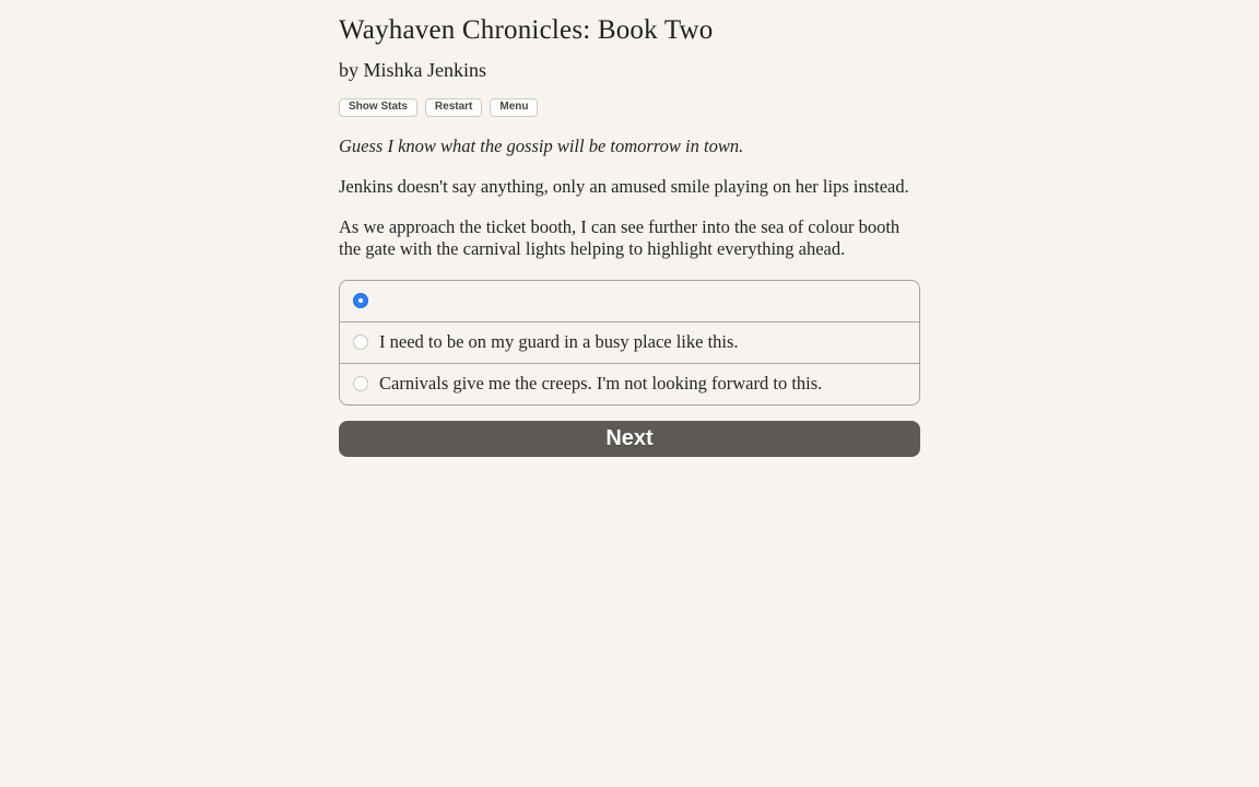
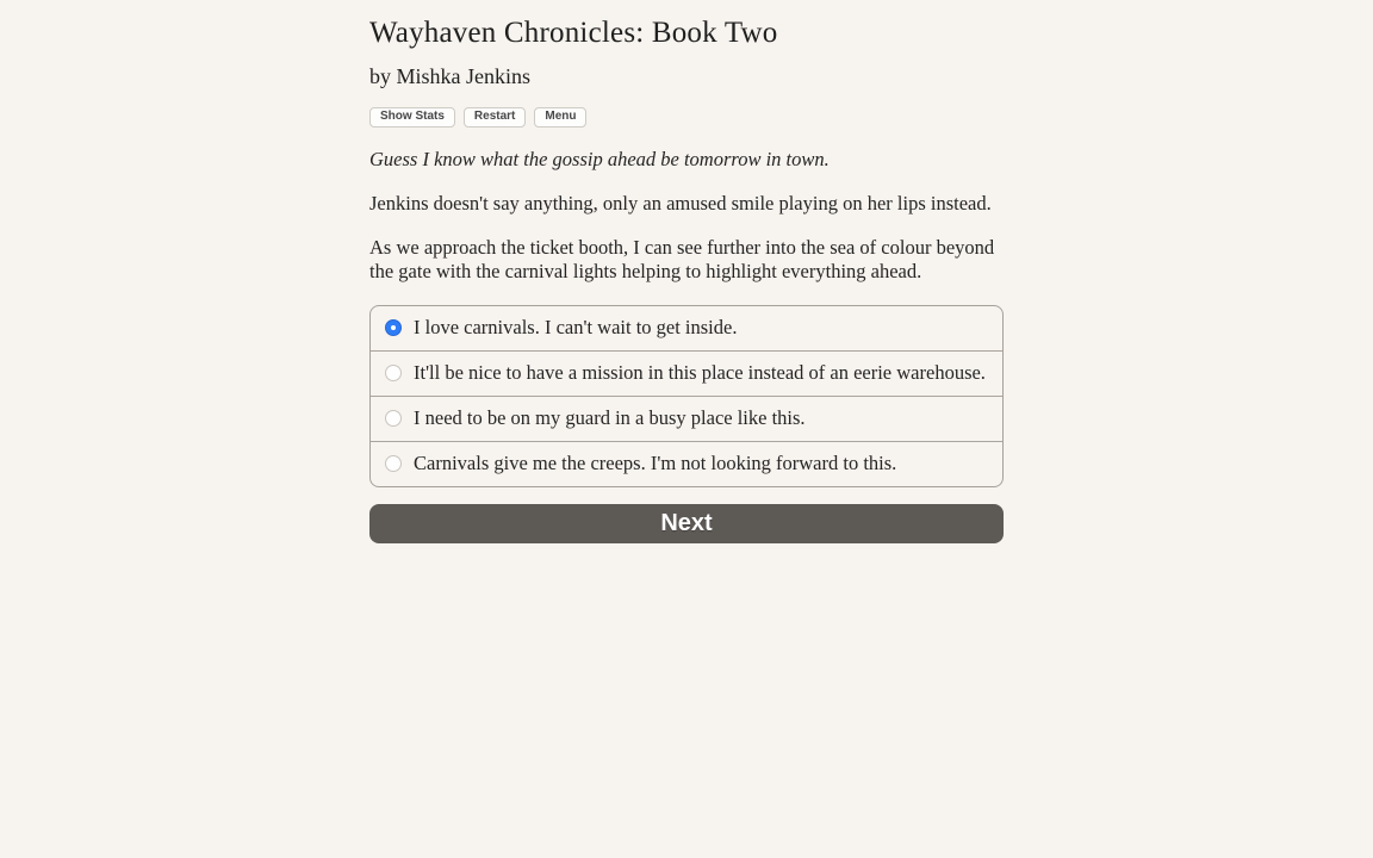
  Wayhaven Chronicles: Book Two
  by Mishka Jenkins
  Show Stats
  Restart
  Menu
- Guess I know what the gossip will be tomorrow in town.
+ Guess I know what the gossip ahead be tomorrow in town.
  Jenkins doesn't say anything, only an amused smile playing on her lips instead.
- As we approach the ticket booth, I can see further into the sea of colour booth the gate with the carnival lights helping to highlight everything ahead.
+ As we approach the ticket booth, I can see further into the sea of colour beyond the gate with the carnival lights helping to highlight everything ahead.
+ I love carnivals. I can't wait to get inside.
+ It'll be nice to have a mission in this place instead of an eerie warehouse.
  I need to be on my guard in a busy place like this.
  Carnivals give me the creeps. I'm not looking forward to this.
  Next
